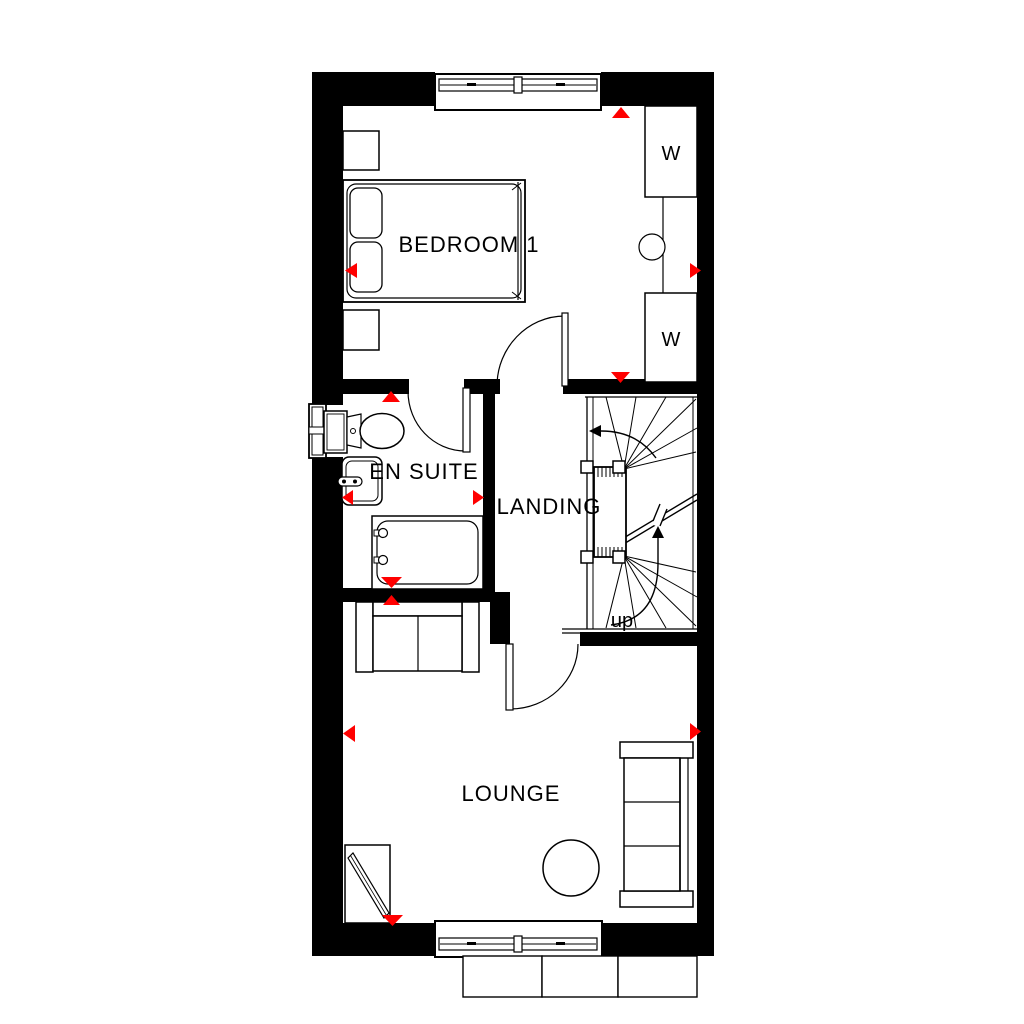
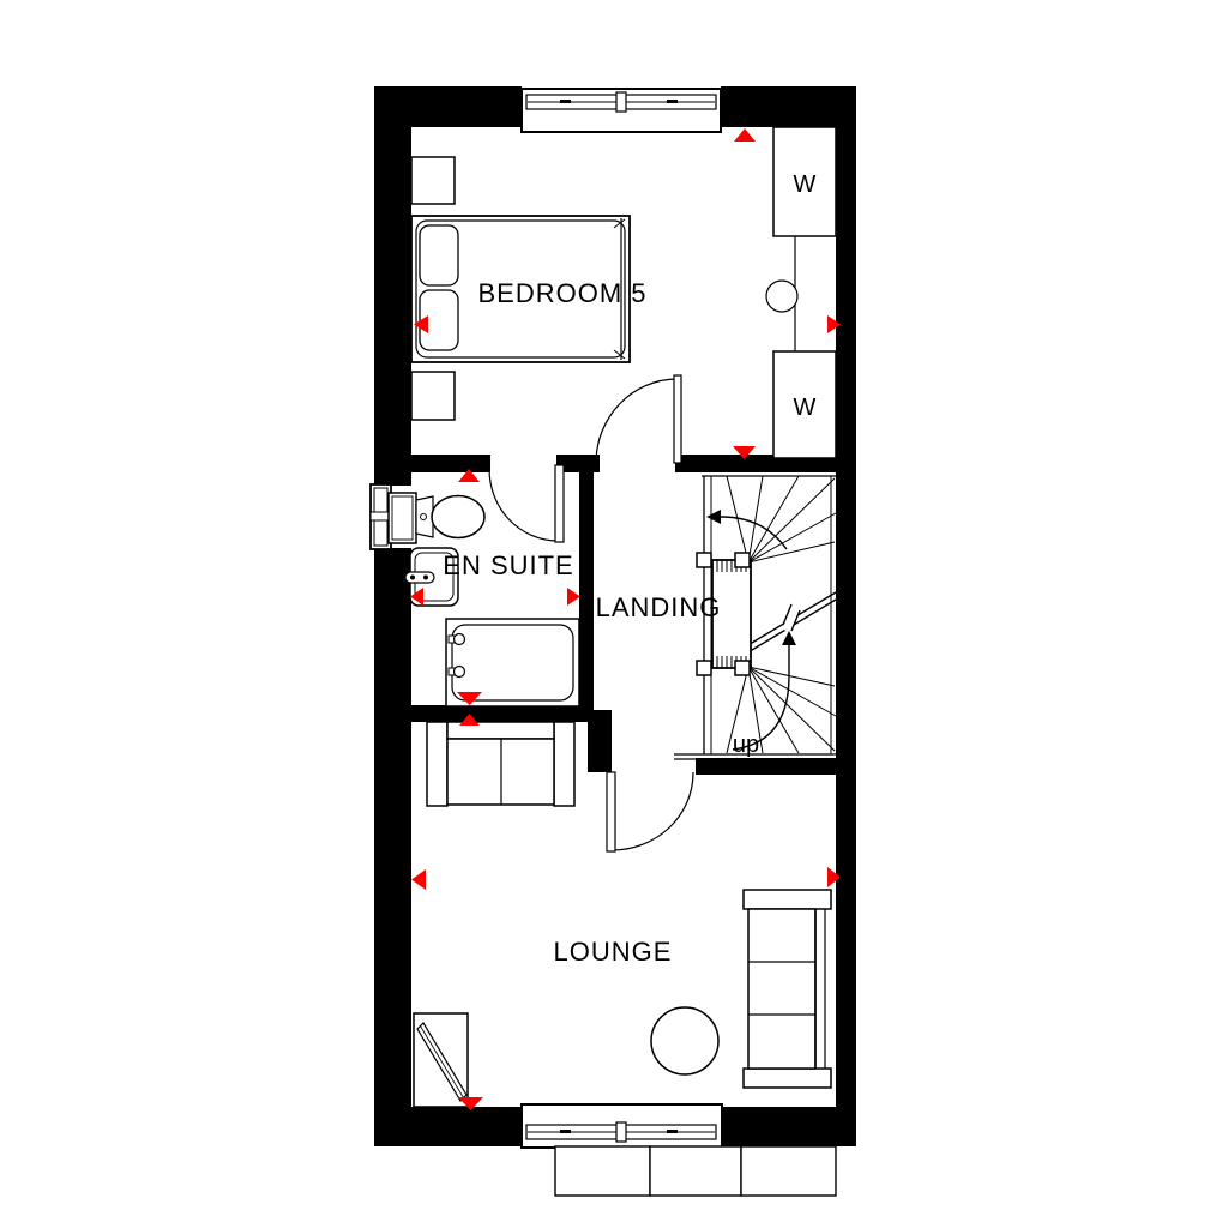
- BEDROOM 1
+ BEDROOM 5
  EN SUITE
  LANDING
  LOUNGE
  W
  W
  up
